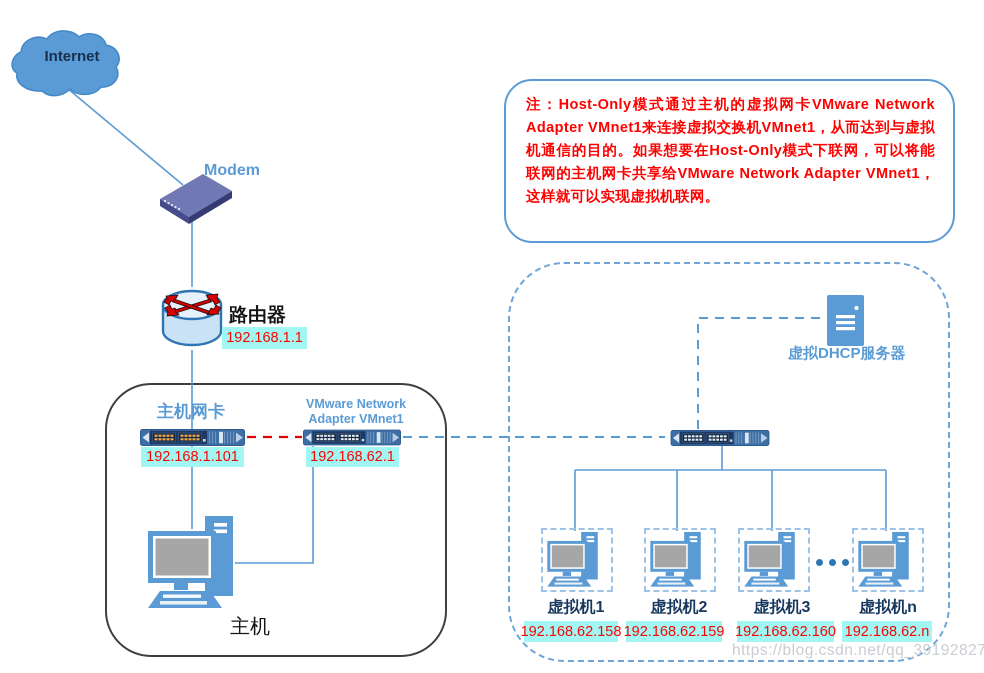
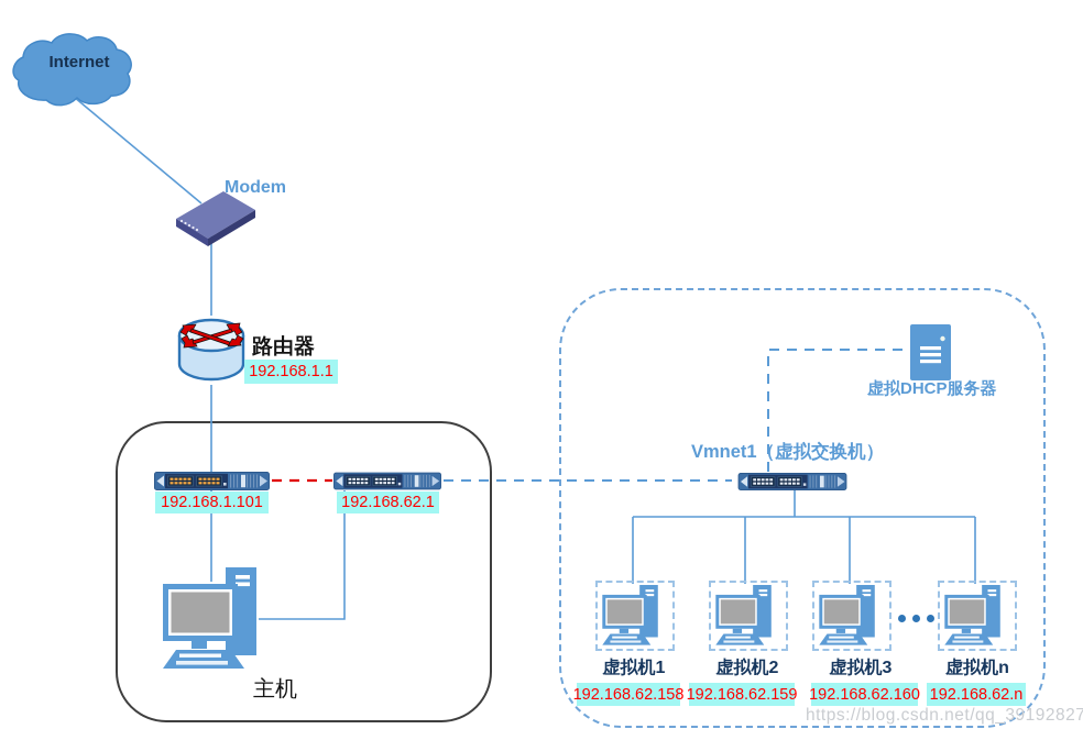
- 注：Host-Only模式通过主机的虚拟网卡VMware Network Adapter VMnet1来连接虚拟交换机VMnet1，从而达到与虚拟机通信的目的。如果想要在Host-Only模式下联网，可以将能联网的主机网卡共享给VMware Network Adapter VMnet1，这样就可以实现虚拟机联网。
  Internet
  Modem
  路由器
  192.168.1.1
- 主机网卡
  192.168.1.101
- VMware Network Adapter VMnet1
  192.168.62.1
  主机
+ Vmnet1（虚拟交换机）
  虚拟DHCP服务器
  虚拟机1
  虚拟机2
  虚拟机3
  虚拟机n
  192.168.62.158
  192.168.62.159
  192.168.62.160
  192.168.62.n
  https://blog.csdn.net/qq_39192827
